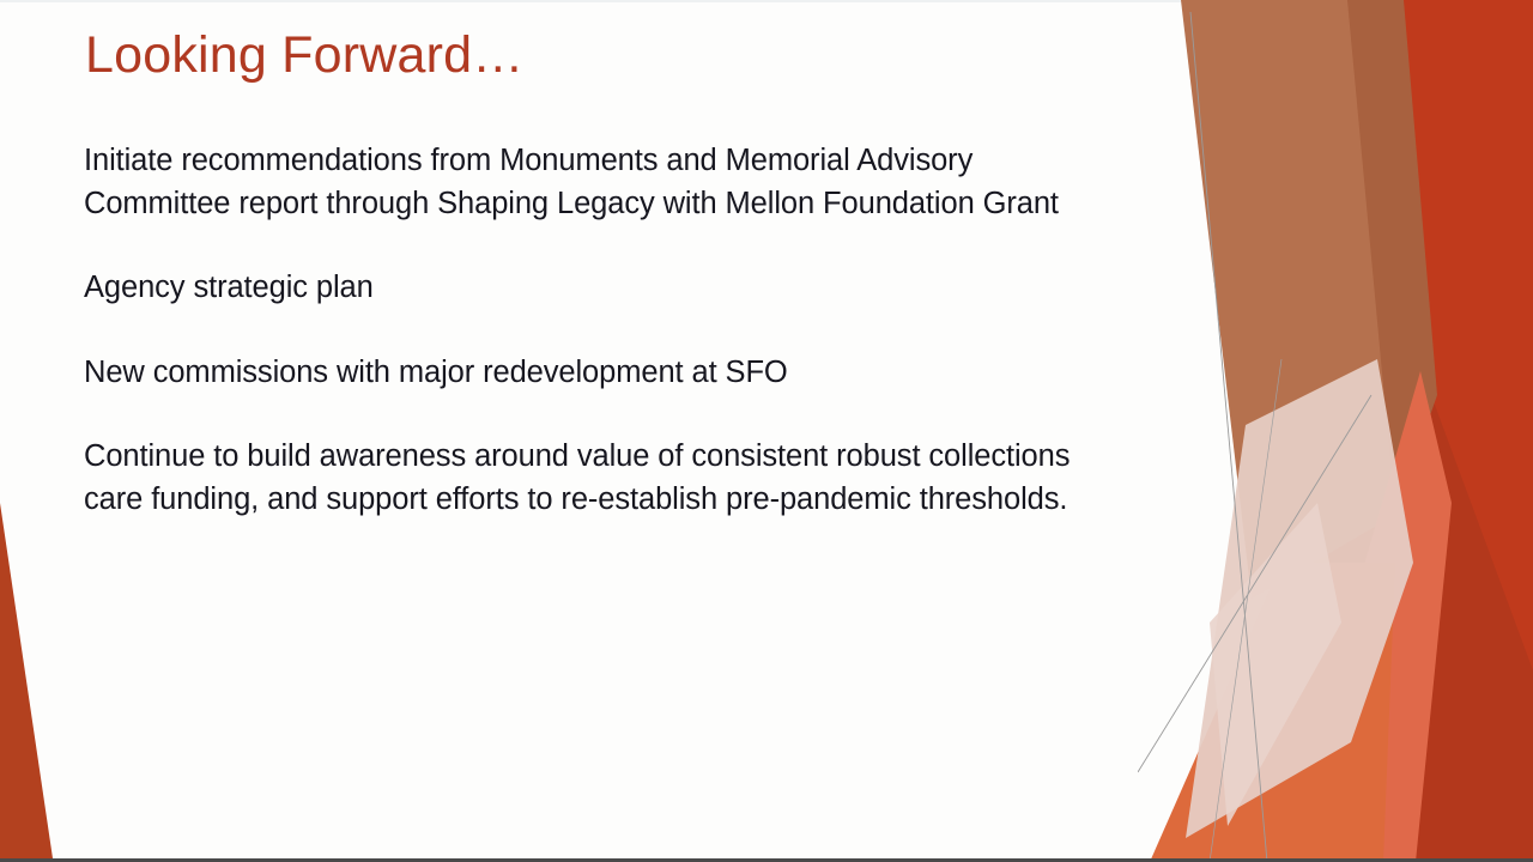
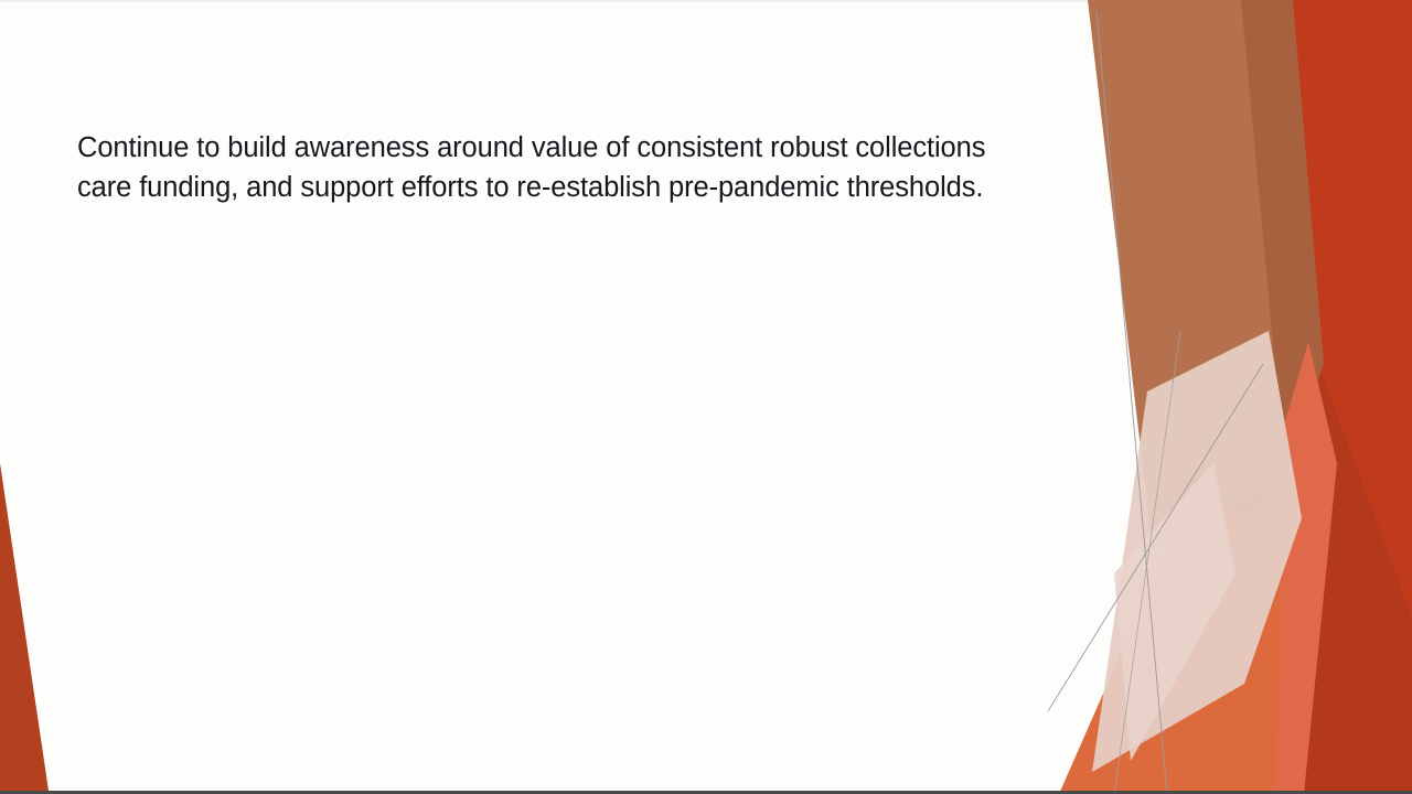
- Looking Forward…
- Initiate recommendations from Monuments and Memorial Advisory Committee report through Shaping Legacy with Mellon Foundation Grant
- Agency strategic plan
- New commissions with major redevelopment at SFO
  Continue to build awareness around value of consistent robust collections care funding, and support efforts to re-establish pre-pandemic thresholds.
